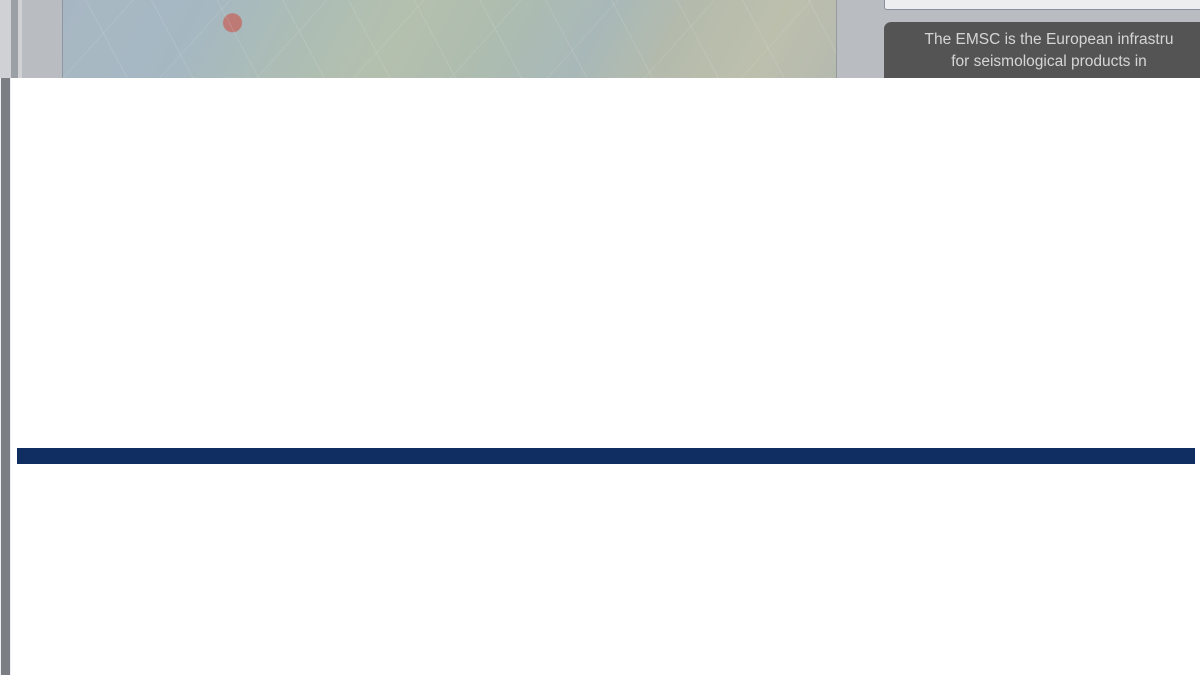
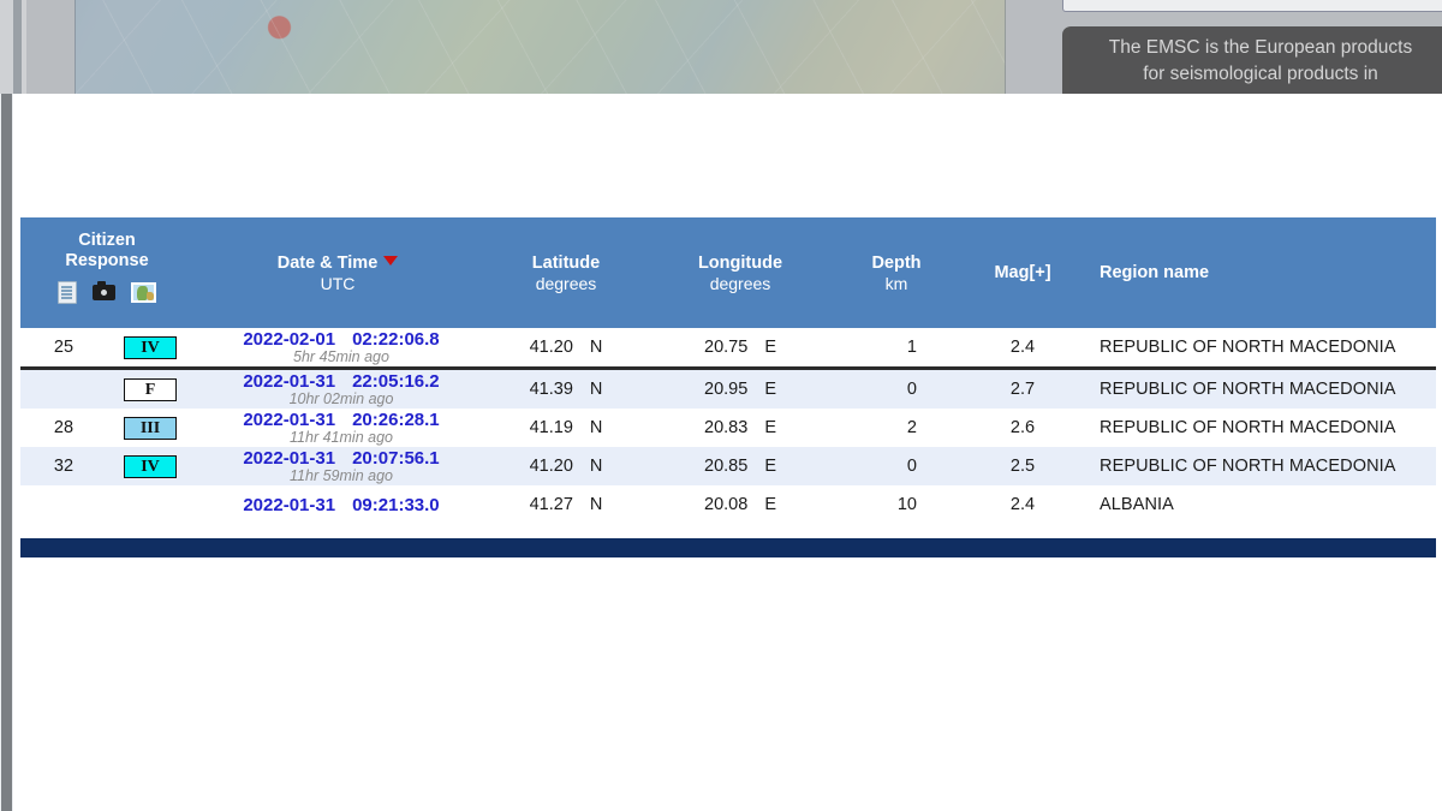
- The EMSC is the European infrastru
+ The EMSC is the European products
  for seismological products in
+ Citizen Response	Date & Time UTC	Latitude degrees	Longitude degrees	Depth km	Mag[+]	Region name
+ 25	IV	2022-02-01 02:22:06.85hr 45min ago	41.20 N	20.75 E	1	2.4	REPUBLIC OF NORTH MACEDONIA
+ 	F	2022-01-31 22:05:16.210hr 02min ago	41.39 N	20.95 E	0	2.7	REPUBLIC OF NORTH MACEDONIA
+ 28	III	2022-01-31 20:26:28.111hr 41min ago	41.19 N	20.83 E	2	2.6	REPUBLIC OF NORTH MACEDONIA
+ 32	IV	2022-01-31 20:07:56.111hr 59min ago	41.20 N	20.85 E	0	2.5	REPUBLIC OF NORTH MACEDONIA
+ 		2022-01-31 09:21:33.0	41.27 N	20.08 E	10	2.4	ALBANIA
